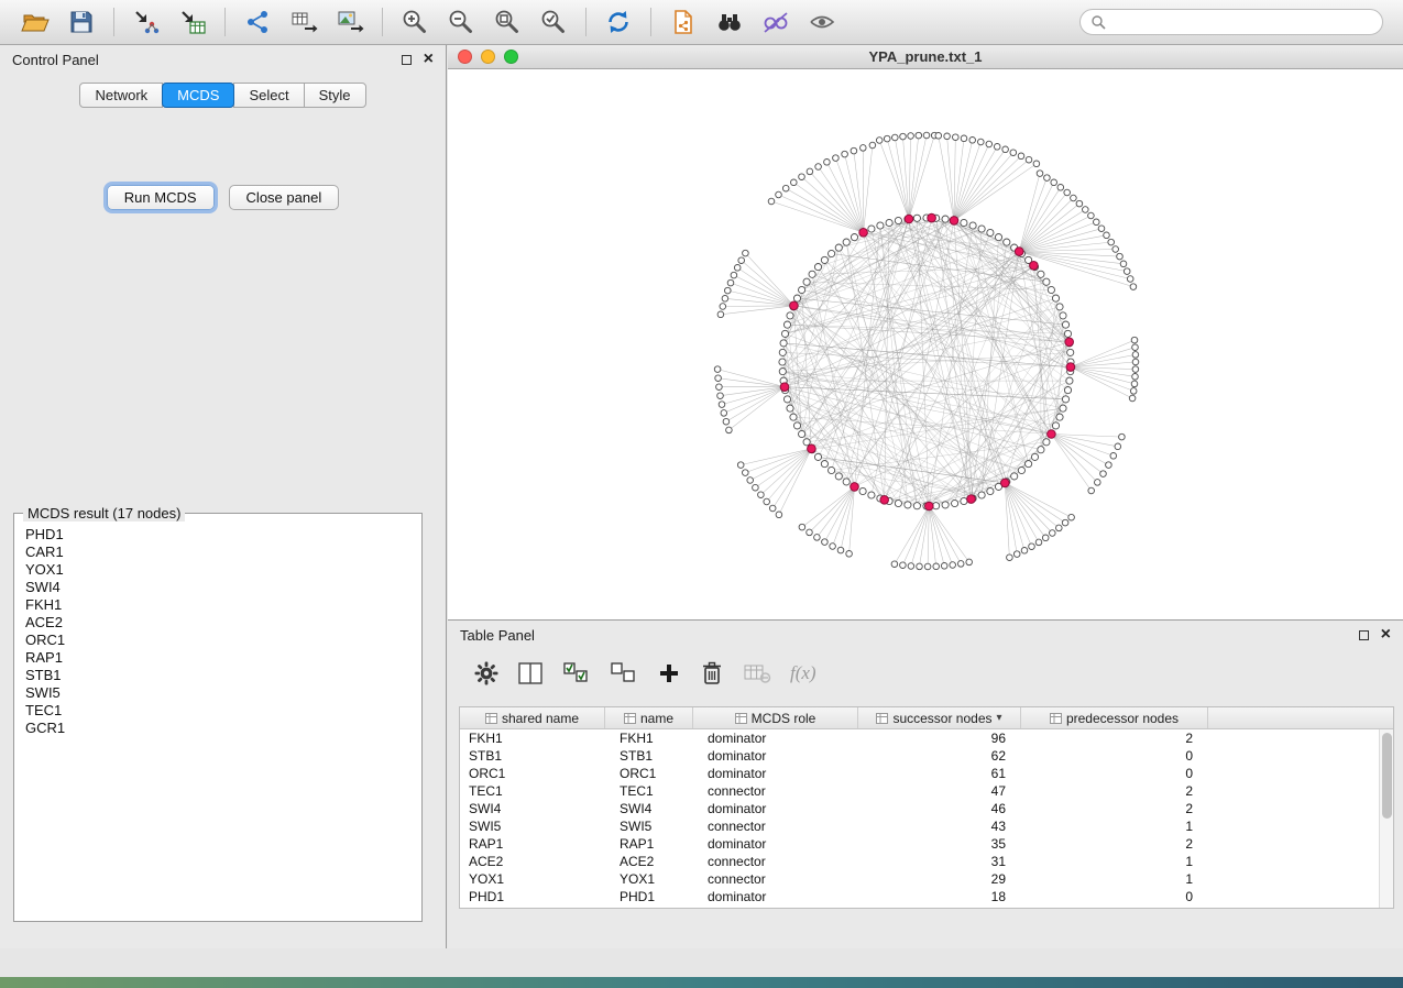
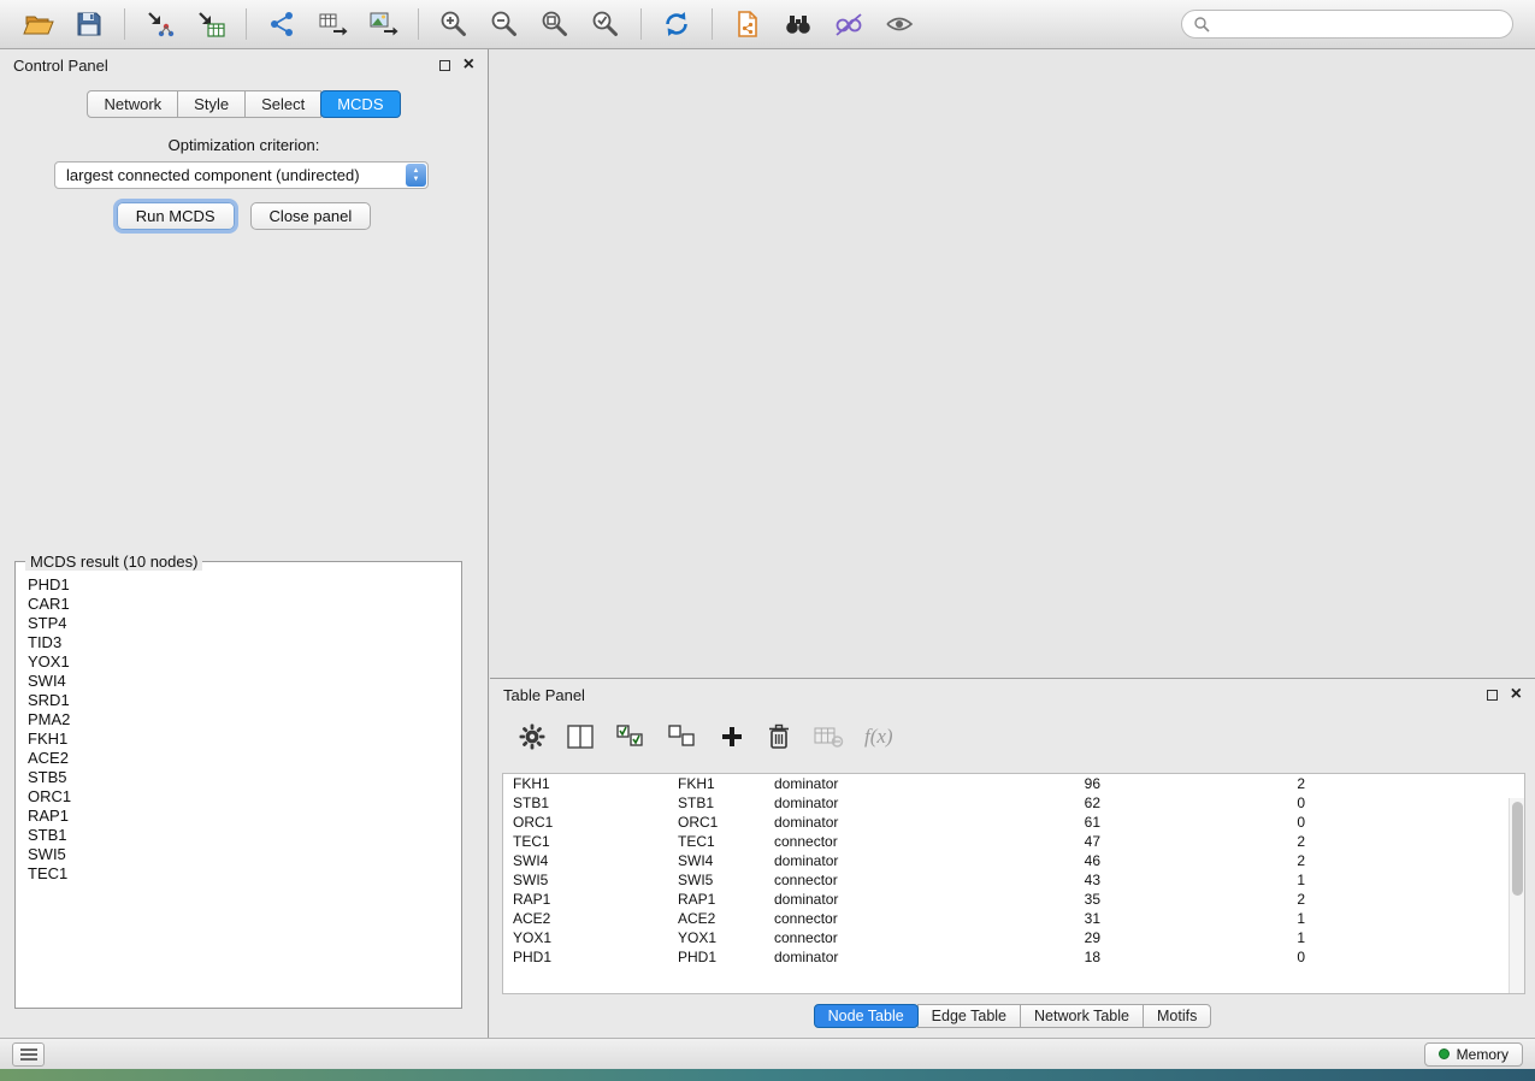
  Control Panel
  ×
  Network
- MCDS
+ Style
  Select
- Style
+ MCDS
+ Optimization criterion:
+ largest connected component (undirected)
  Run MCDS
  Close panel
- MCDS result (17 nodes)
+ MCDS result (10 nodes)
  PHD1
  CAR1
+ STP4
+ TID3
  YOX1
  SWI4
+ SRD1
+ PMA2
  FKH1
  ACE2
+ STB5
  ORC1
  RAP1
  STB1
  SWI5
  TEC1
- GCR1
- YPA_prune.txt_1
  Table Panel
  ×
  f(x)
- shared name
- name
- MCDS role
- successor nodes
- ▾
- predecessor nodes
  FKH1
  FKH1
  dominator
  96
  2
  STB1
  STB1
  dominator
  62
  0
  ORC1
  ORC1
  dominator
  61
  0
  TEC1
  TEC1
  connector
  47
  2
  SWI4
  SWI4
  dominator
  46
  2
  SWI5
  SWI5
  connector
  43
  1
  RAP1
  RAP1
  dominator
  35
  2
  ACE2
  ACE2
  connector
  31
  1
  YOX1
  YOX1
  connector
  29
  1
  PHD1
  PHD1
  dominator
  18
  0
+ Node Table
+ Edge Table
+ Network Table
+ Motifs
+ Memory
